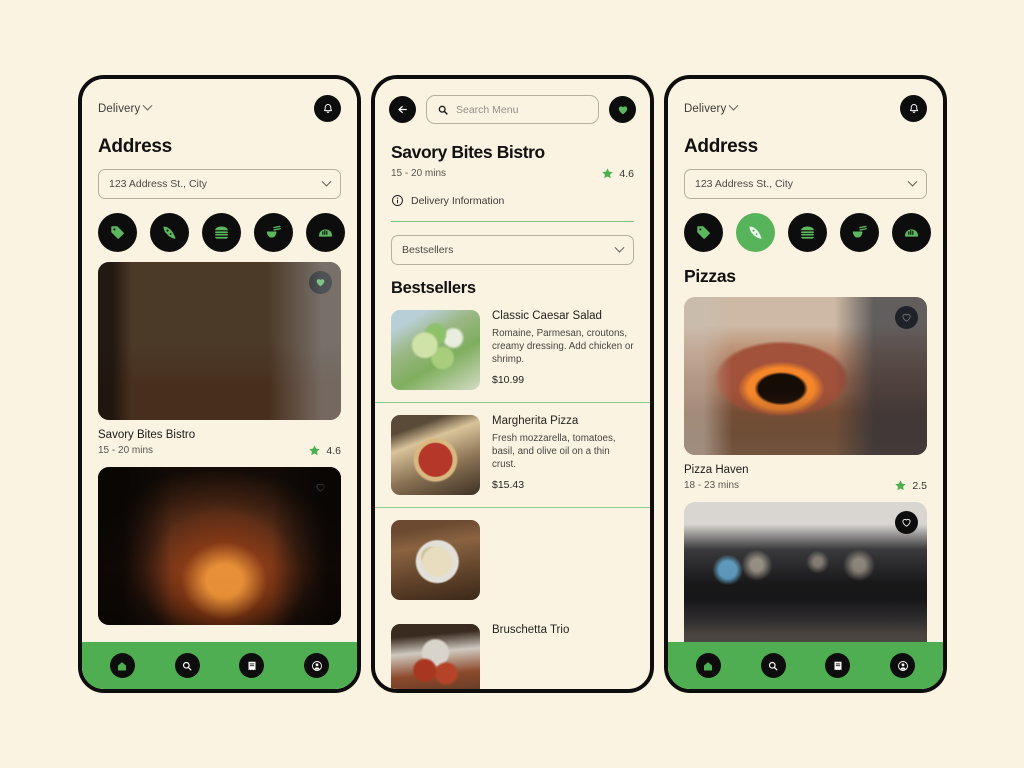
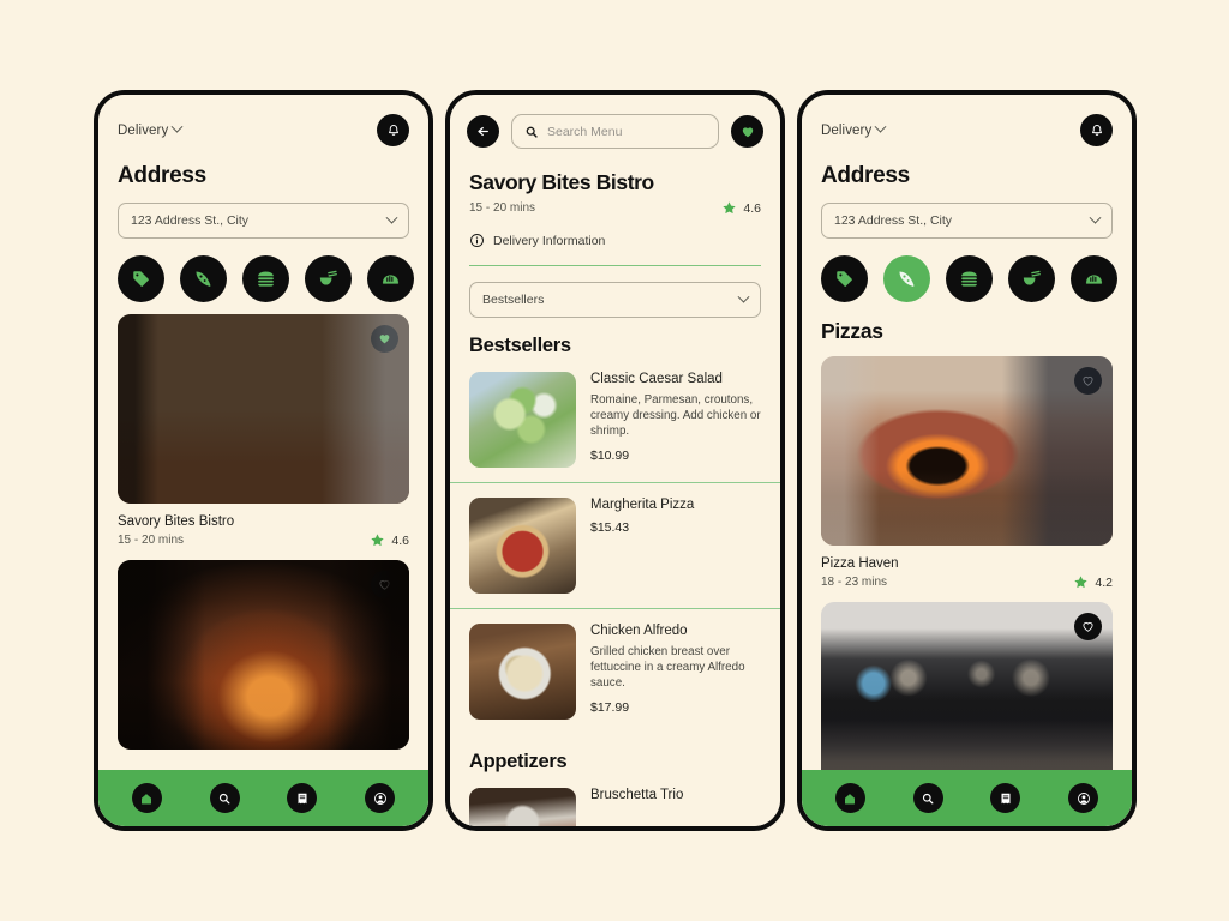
  Delivery
  Address
  123 Address St., City
  Savory Bites Bistro
  15 - 20 mins
  4.6
  Search Menu
  Savory Bites Bistro
  15 - 20 mins
  4.6
  Delivery Information
  Bestsellers
  Bestsellers
  Classic Caesar Salad
  Romaine, Parmesan, croutons, creamy dressing. Add chicken or shrimp.
  $10.99
  Margherita Pizza
- Fresh mozzarella, tomatoes, basil, and olive oil on a thin crust.
  $15.43
+ Chicken Alfredo
+ Grilled chicken breast over fettuccine in a creamy Alfredo sauce.
+ $17.99
+ Appetizers
  Bruschetta Trio
  Delivery
  Address
  123 Address St., City
  Pizzas
  Pizza Haven
  18 - 23 mins
- 2.5
+ 4.2
